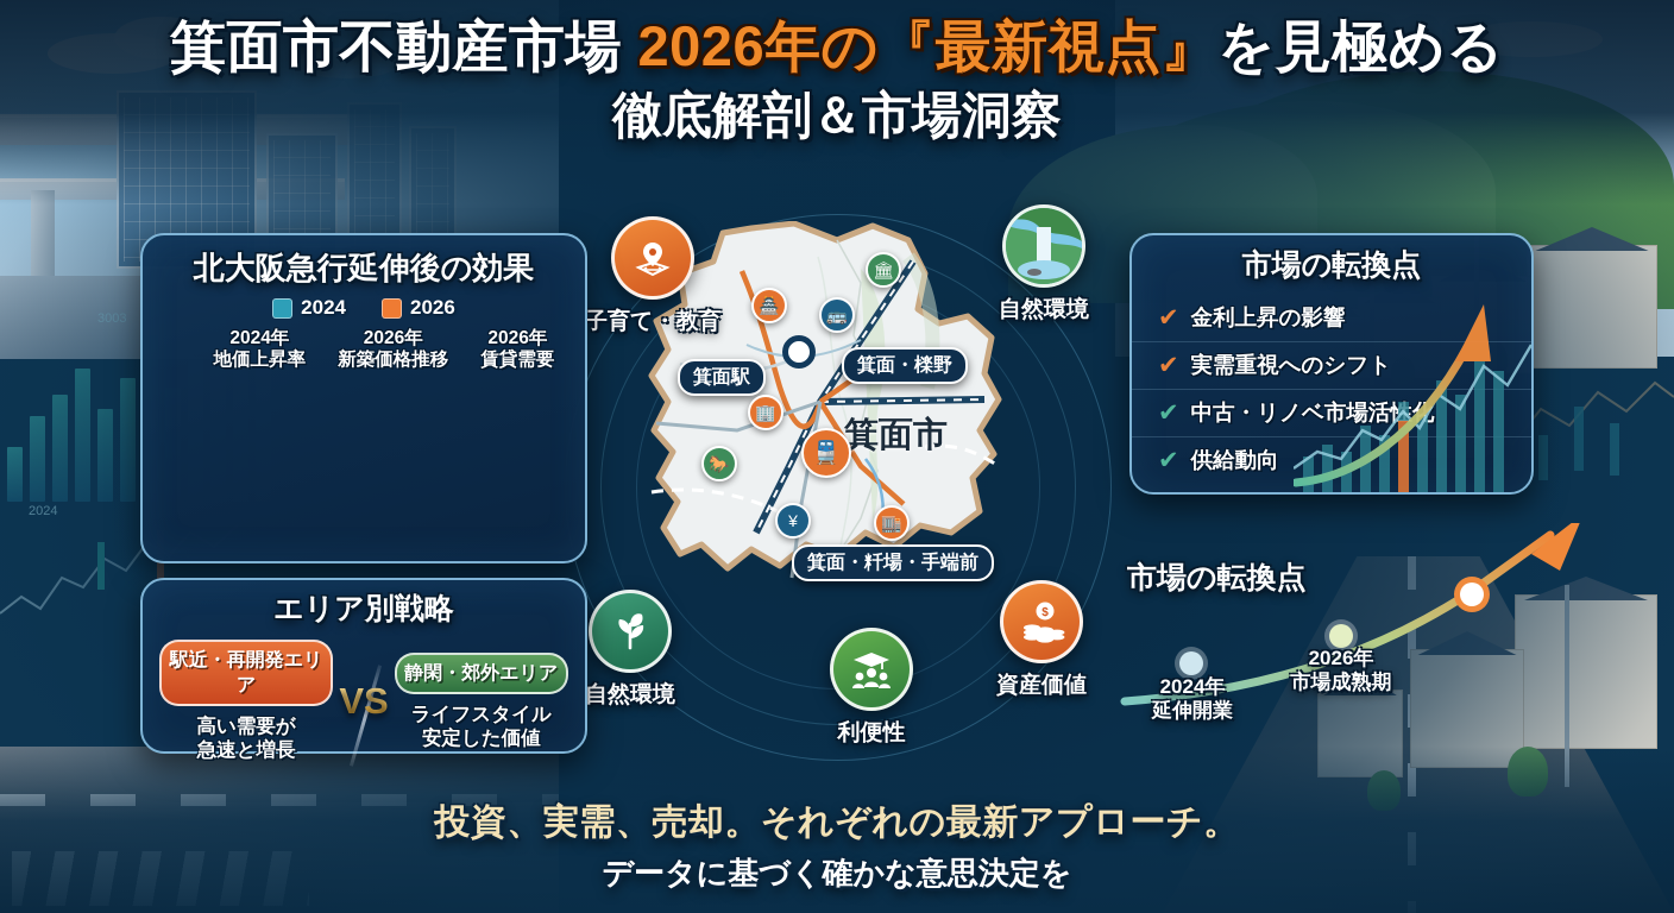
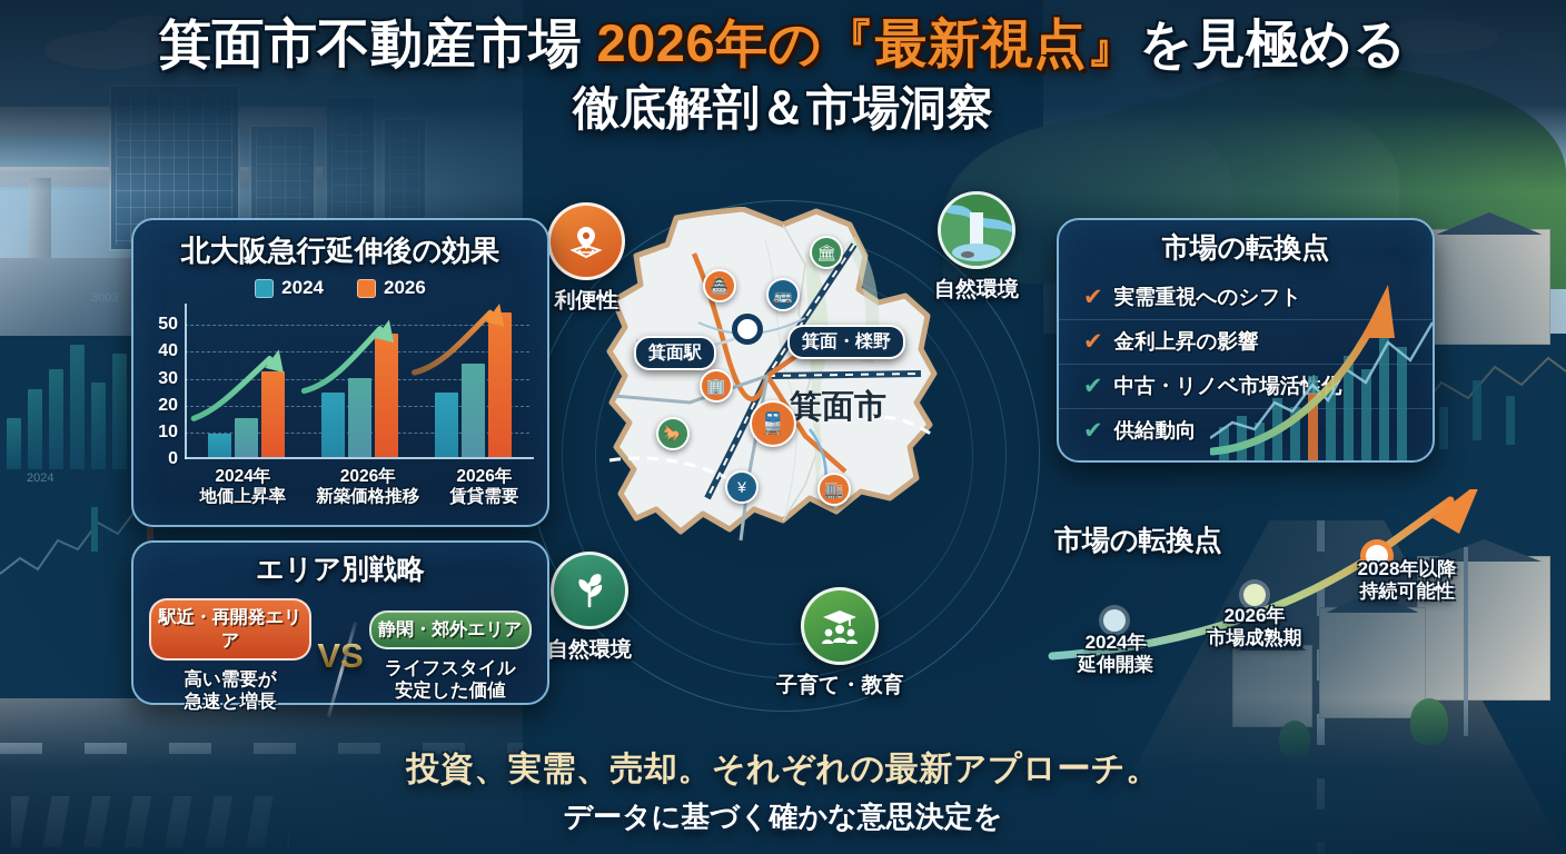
  箕面市不動産市場 2026年の『最新視点』を見極める
  徹底解剖＆市場洞察
  北大阪急行延伸後の効果
  2024
  2026
+ 0
+ 10
+ 20
+ 30
+ 40
+ 50
  2024年
  地価上昇率
  2026年
  新築価格推移
  2026年
  賃貸需要
  エリア別戦略
  駅近・再開発エリア
  高い需要が
  急速と増長
  VS
  静閑・郊外エリア
  ライフスタイル
  安定した価値
  市場の転換点
  ✔
- 金利上昇の影響
+ 実需重視へのシフト
  ✔
- 実需重視へのシフト
+ 金利上昇の影響
  ✔
  中古・リノベ市場活性
  ✔
  供給動向
  箕面駅
  箕面・檪野
- 箕面・粁場・手端前
  箕面市
  🚆
  🏢
  🏯
  🚌
  🏛
  🐎
  ¥
  🏬
- 子育て・教育
+ 利便性
  自然環境
  自然環境
- 利便性
+ 子育て・教育
- $
- 資産価値
  市場の転換点
  2024年
  延伸開業
  2026年
  市場成熟期
+ 2028年以降
+ 持続可能性
  投資、実需、売却。それぞれの最新アプローチ。
  データに基づく確かな意思決定を
